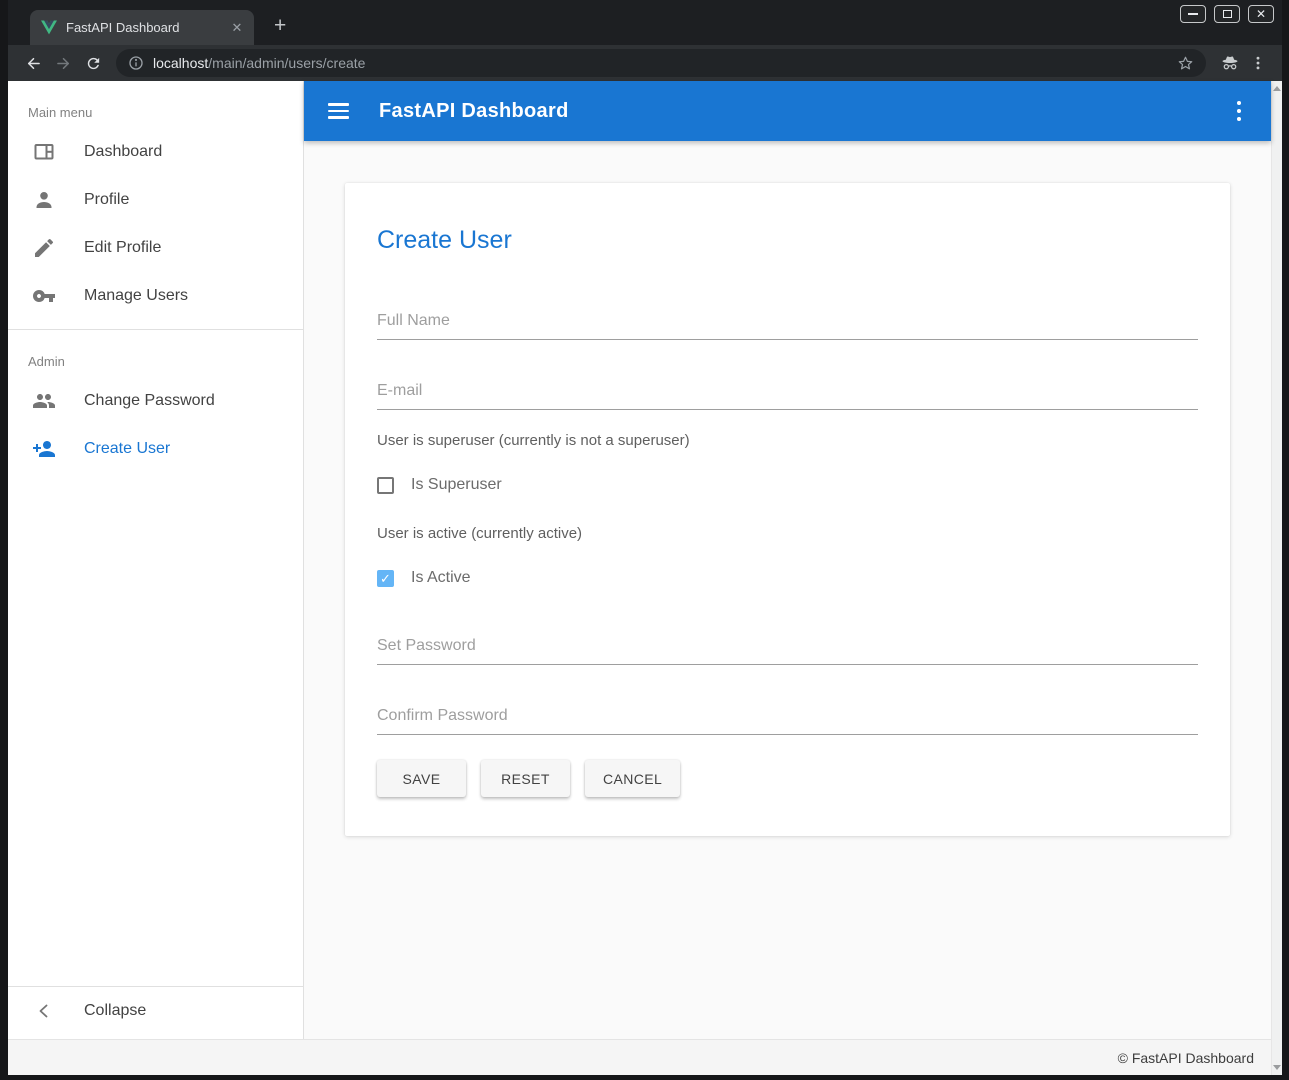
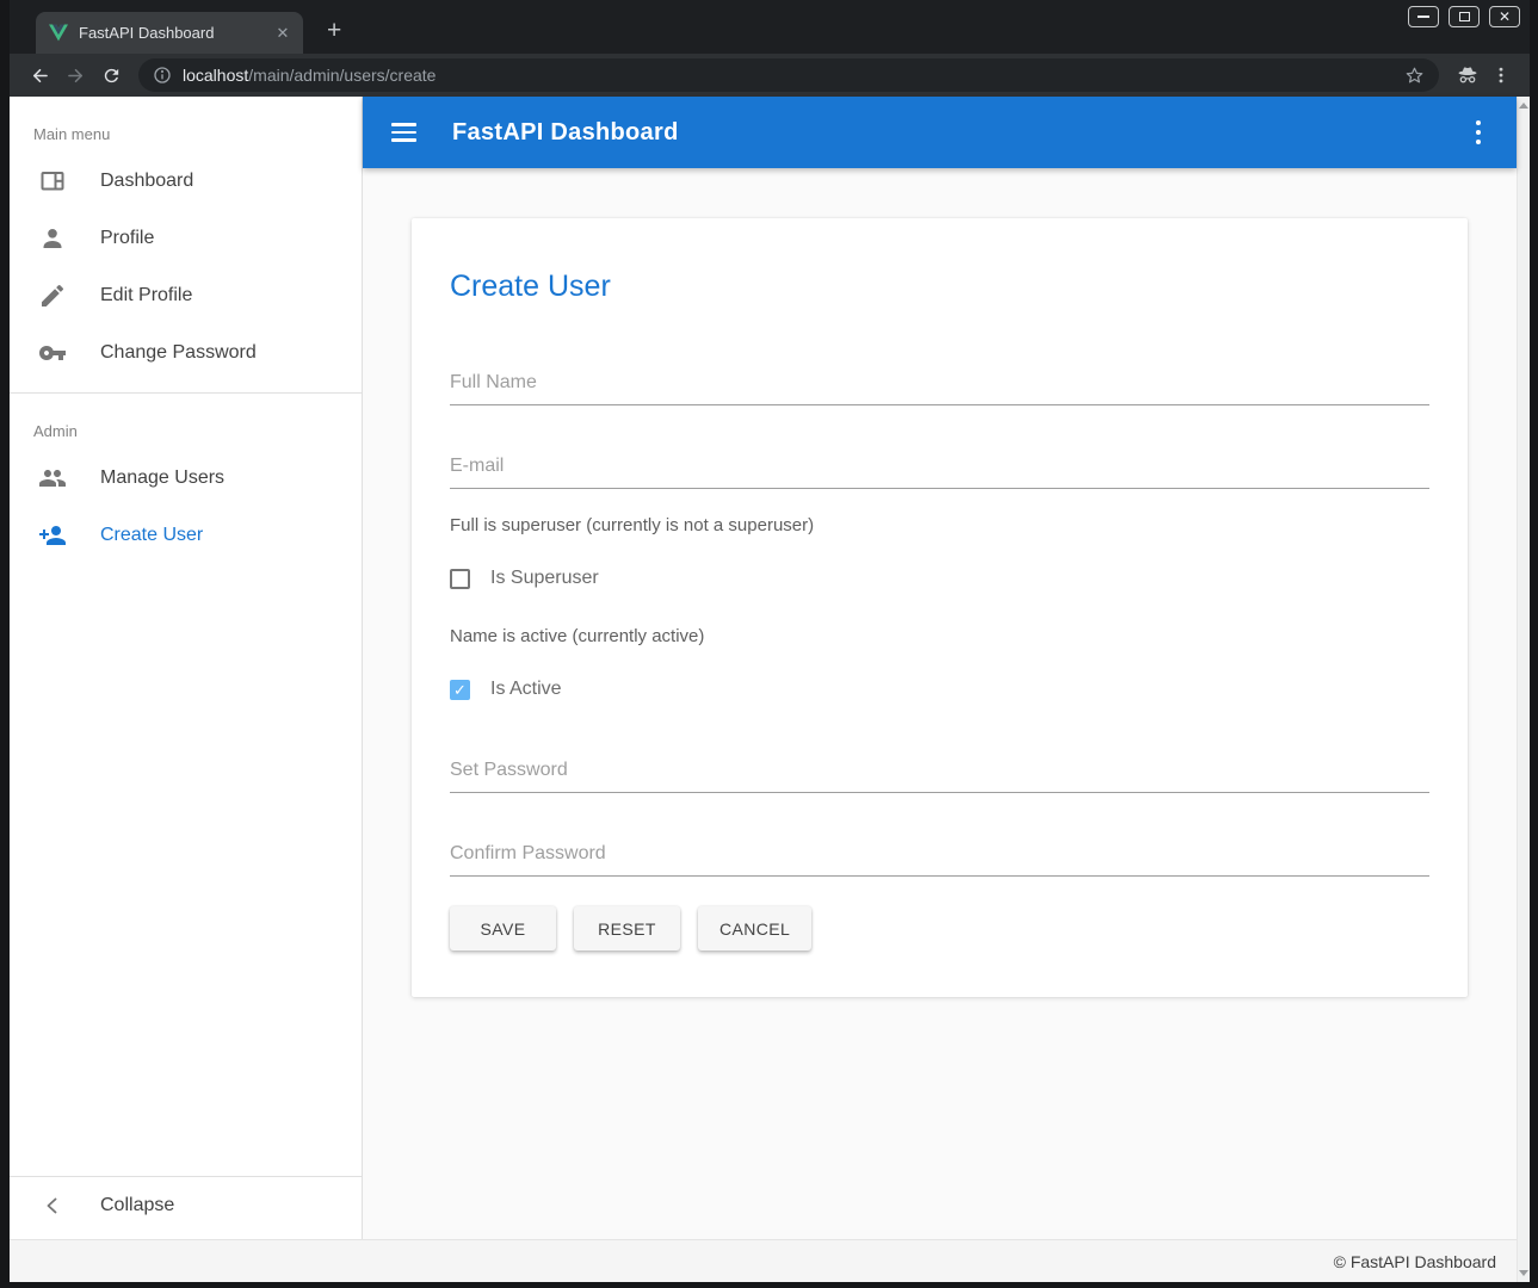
  FastAPI Dashboard
  ✕
  +
  ✕
  localhost/main/admin/users/create
  Main menu
  Dashboard
  Profile
  Edit Profile
- Manage Users
+ Change Password
  Admin
- Change Password
+ Manage Users
  Create User
  Collapse
  FastAPI Dashboard
  Create User
  Full Name
  E-mail
- User is superuser (currently is not a superuser)
+ Full is superuser (currently is not a superuser)
  Is Superuser
- User is active (currently active)
+ Name is active (currently active)
  ✓
  Is Active
  Set Password
  Confirm Password
  SAVE
  RESET
  CANCEL
  © FastAPI Dashboard
